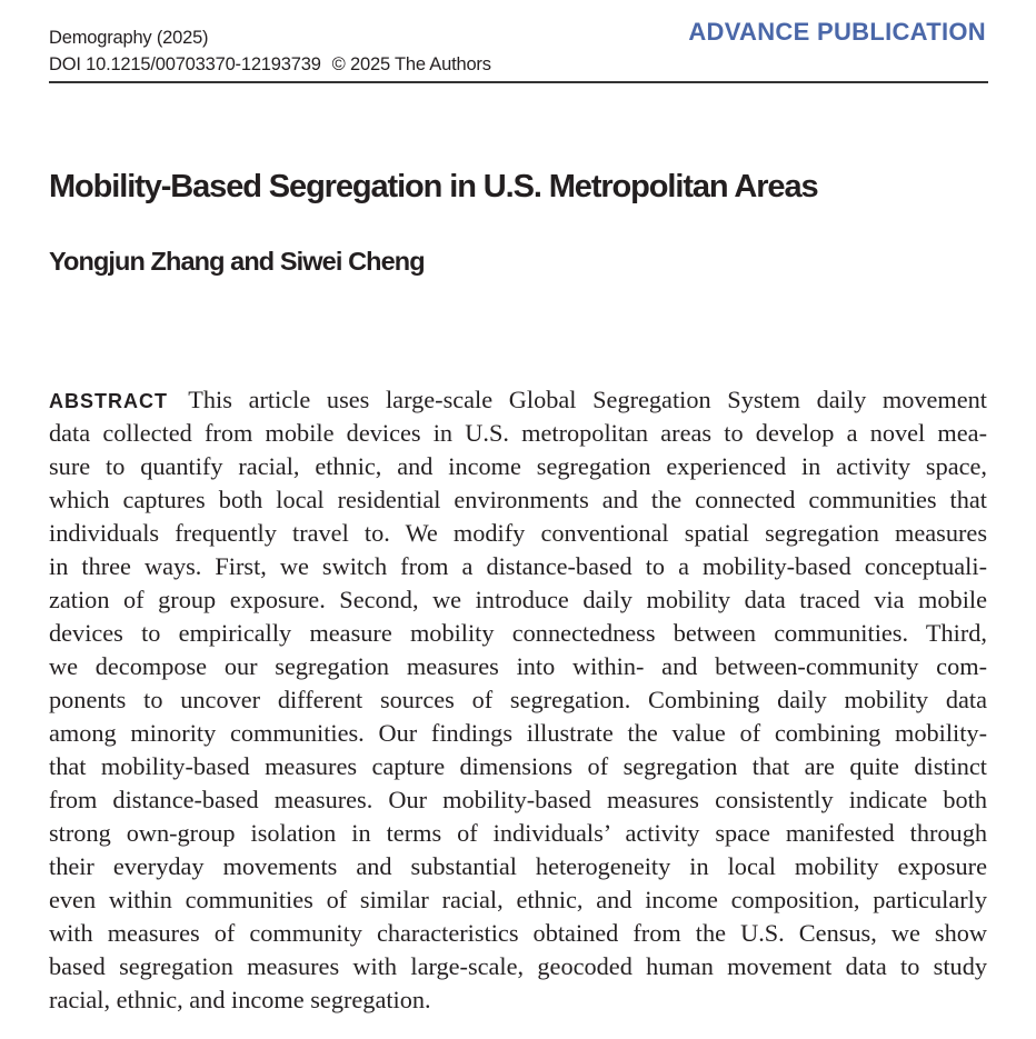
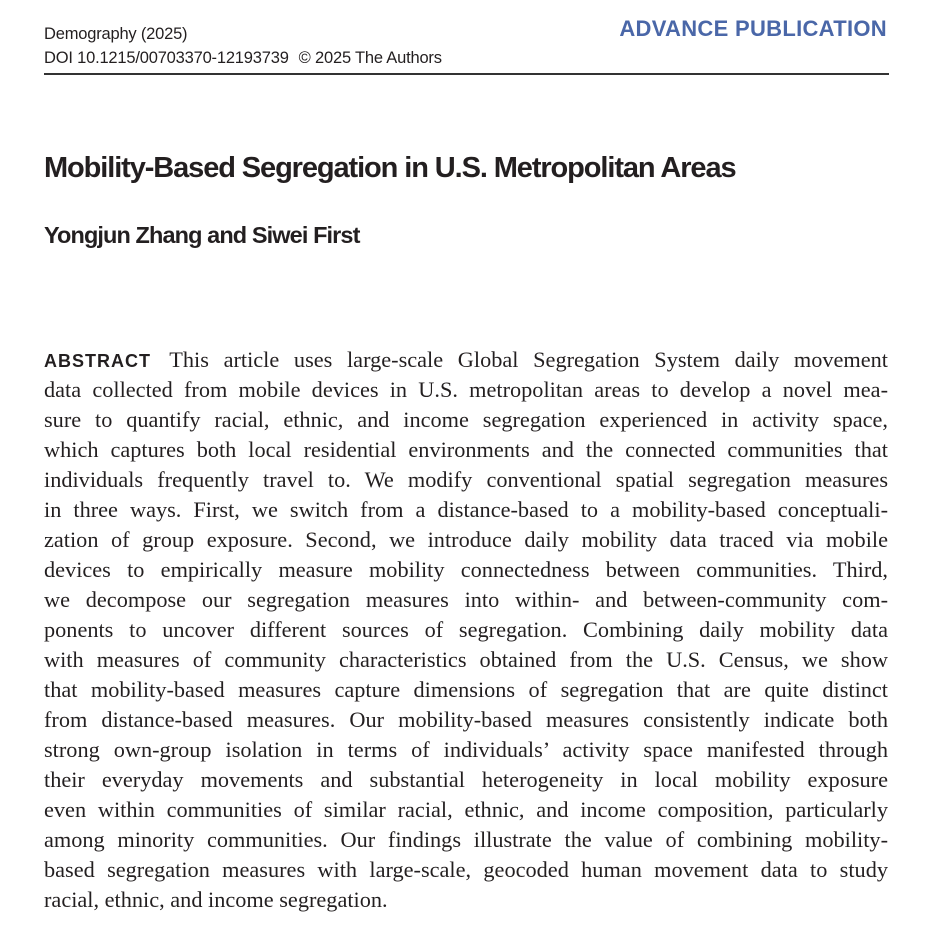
  Demography (2025)
  DOI 10.1215/00703370-12193739 © 2025 The Authors
  ADVANCE PUBLICATION
  Mobility-Based Segregation in U.S. Metropolitan Areas
- Yongjun Zhang and Siwei Cheng
+ Yongjun Zhang and Siwei First
  ABSTRACT This article uses large-scale Global Segregation System daily movement
  data collected from mobile devices in U.S. metropolitan areas to develop a novel mea-
  sure to quantify racial, ethnic, and income segregation experienced in activity space,
  which captures both local residential environments and the connected communities that
  individuals frequently travel to. We modify conventional spatial segregation measures
  in three ways. First, we switch from a distance-based to a mobility-based conceptuali-
  zation of group exposure. Second, we introduce daily mobility data traced via mobile
  devices to empirically measure mobility connectedness between communities. Third,
  we decompose our segregation measures into within- and between-community com-
  ponents to uncover different sources of segregation. Combining daily mobility data
- among minority communities. Our findings illustrate the value of combining mobility-
+ with measures of community characteristics obtained from the U.S. Census, we show
  that mobility-based measures capture dimensions of segregation that are quite distinct
  from distance-based measures. Our mobility-based measures consistently indicate both
  strong own-group isolation in terms of individuals’ activity space manifested through
  their everyday movements and substantial heterogeneity in local mobility exposure
  even within communities of similar racial, ethnic, and income composition, particularly
- with measures of community characteristics obtained from the U.S. Census, we show
+ among minority communities. Our findings illustrate the value of combining mobility-
  based segregation measures with large-scale, geocoded human movement data to study
  racial, ethnic, and income segregation.
